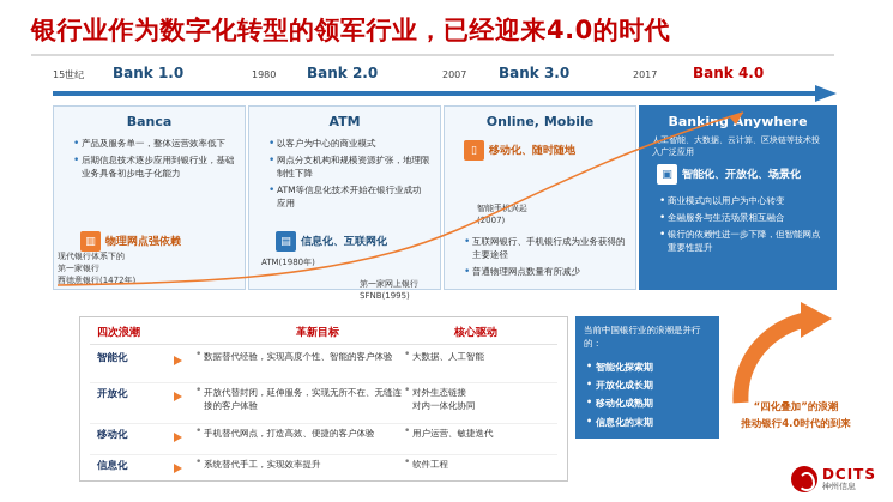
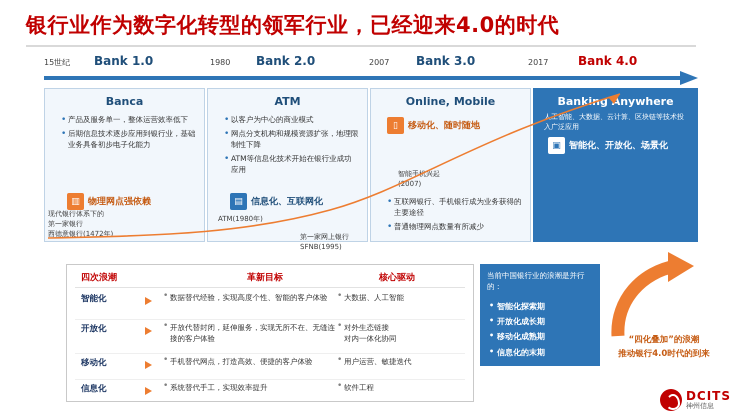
  银行业作为数字化转型的领军行业，已经迎来4.0的时代
  15世纪
  1980
  2007
  2017
  Bank 1.0
  Bank 2.0
  Bank 3.0
  Bank 4.0
  Banca
  产品及服务单一，整体运营效率低下
  后期信息技术逐步应用到银行业，基础业务具备初步电子化能力
  ▥
  物理网点强依赖
  ATM
  以客户为中心的商业模式
  网点分支机构和规模资源扩张，地理限制性下降
  ATM等信息化技术开始在银行业成功应用
  ▤
  信息化、互联网化
  Online, Mobile
  ▯
  移动化、随时随地
  互联网银行、手机银行成为业务获得的主要途径
  普通物理网点数量有所减少
  Bankig Anywhere
  人工智能、大数据、云计算、区块链等技术投入广泛应用
  ▣
  智能化、开放化、场景化
- 商业模式向以用户为中心转变
- 全融服务与生活场景相互融合
- 银行的依赖性进一步下降，但智能网点重要性提升
  现代银行体系下的
  第一家银行
  西德意银行(1472年)
  ATM(1980年)
  第一家网上银行
  SFNB(1995)
  智能手兴起
  2007)
  四次浪潮
  革新目标
  核心驱动
  智能化
  数据替代经验，实现高度个性、智能的客户体验
  大数据、人工智能
  开放化
  开放代替封闭，延伸服务，实现无所不在、无缝连接的客户体验
  对外生态链接
  对内一体化协同
  移动化
  手机替代网点，打造高效、便捷的客户体验
  用户运营、敏捷迭代
  信息化
  系统替代手工，实现效率提升
  软件工程
  当前中国银行业的浪潮是并行的：
  智能化探索期
  开放化成长期
  移动化成熟期
  信息化的末期
  “四化叠加”的浪潮
  推动银行4.0时代的到来
  DCITS
  神州信息
